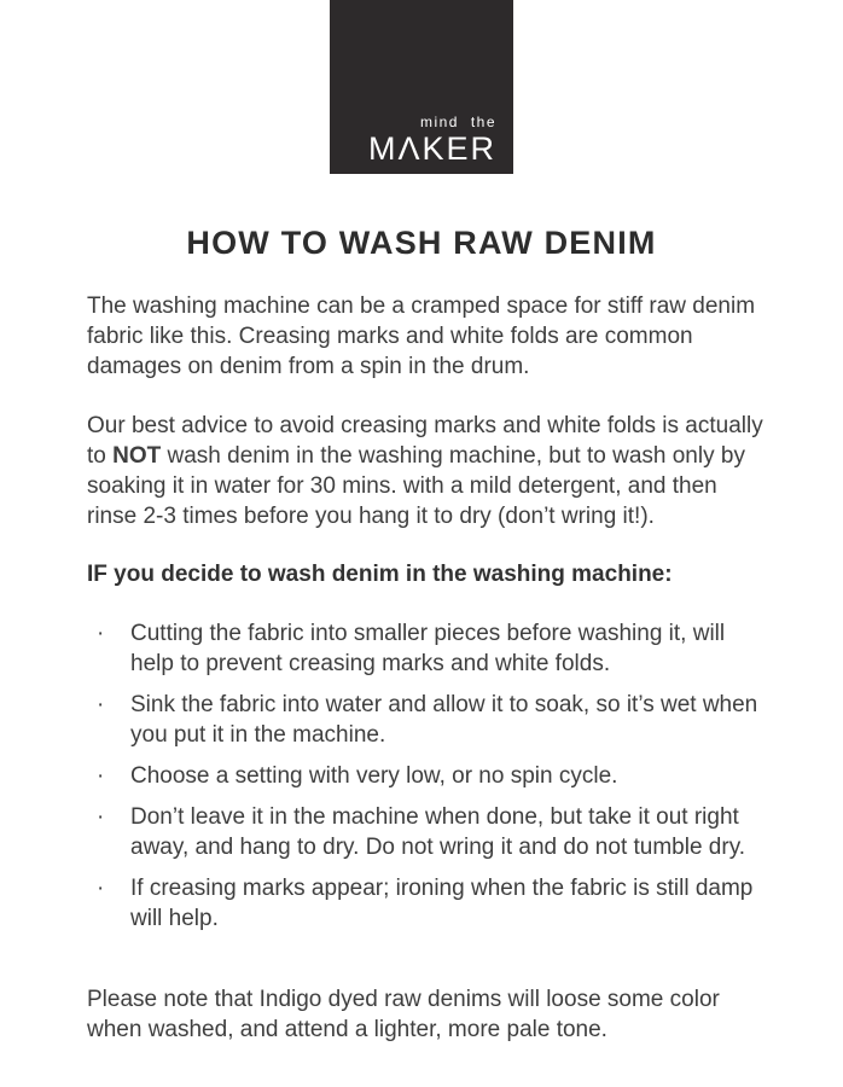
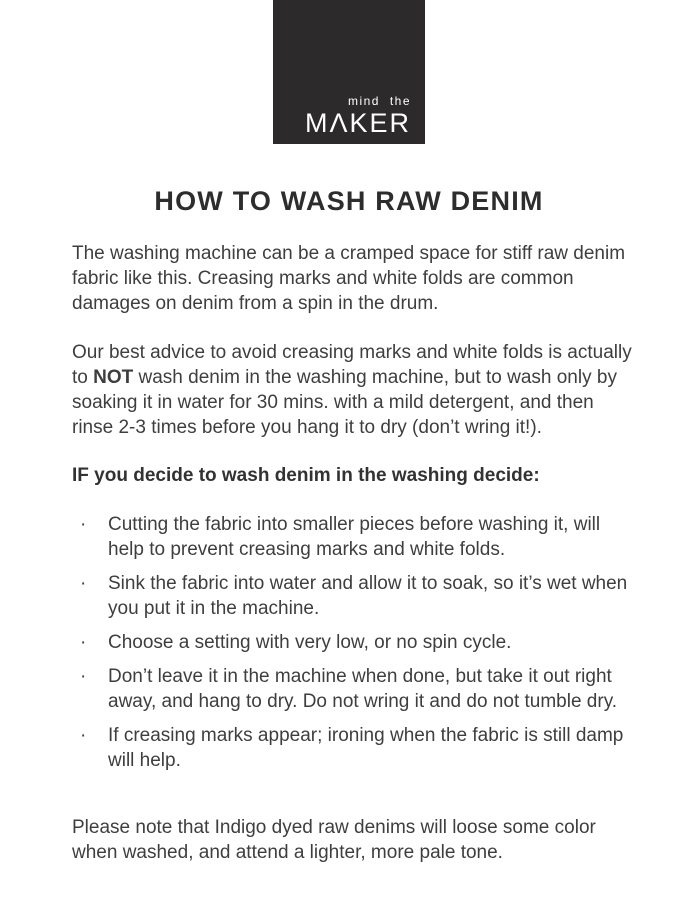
  mind the
  MΛKER
  HOW TO WASH RAW DENIM
  The washing machine can be a cramped space for stiff raw denim fabric like this. Creasing marks and white folds are common damages on denim from a spin in the drum.
  Our best advice to avoid creasing marks and white folds is actually to NOT wash denim in the washing machine, but to wash only by soaking it in water for 30 mins. with a mild detergent, and then rinse 2-3 times before you hang it to dry (don’t wring it!).
- IF you decide to wash denim in the washing machine:
+ IF you decide to wash denim in the washing decide:
  ·
  Cutting the fabric into smaller pieces before washing it, will help to prevent creasing marks and white folds.
  ·
  Sink the fabric into water and allow it to soak, so it’s wet when you put it in the machine.
  ·
  Choose a setting with very low, or no spin cycle.
  ·
  Don’t leave it in the machine when done, but take it out right away, and hang to dry. Do not wring it and do not tumble dry.
  ·
  If creasing marks appear; ironing when the fabric is still damp will help.
  Please note that Indigo dyed raw denims will loose some color when washed, and attend a lighter, more pale tone.
